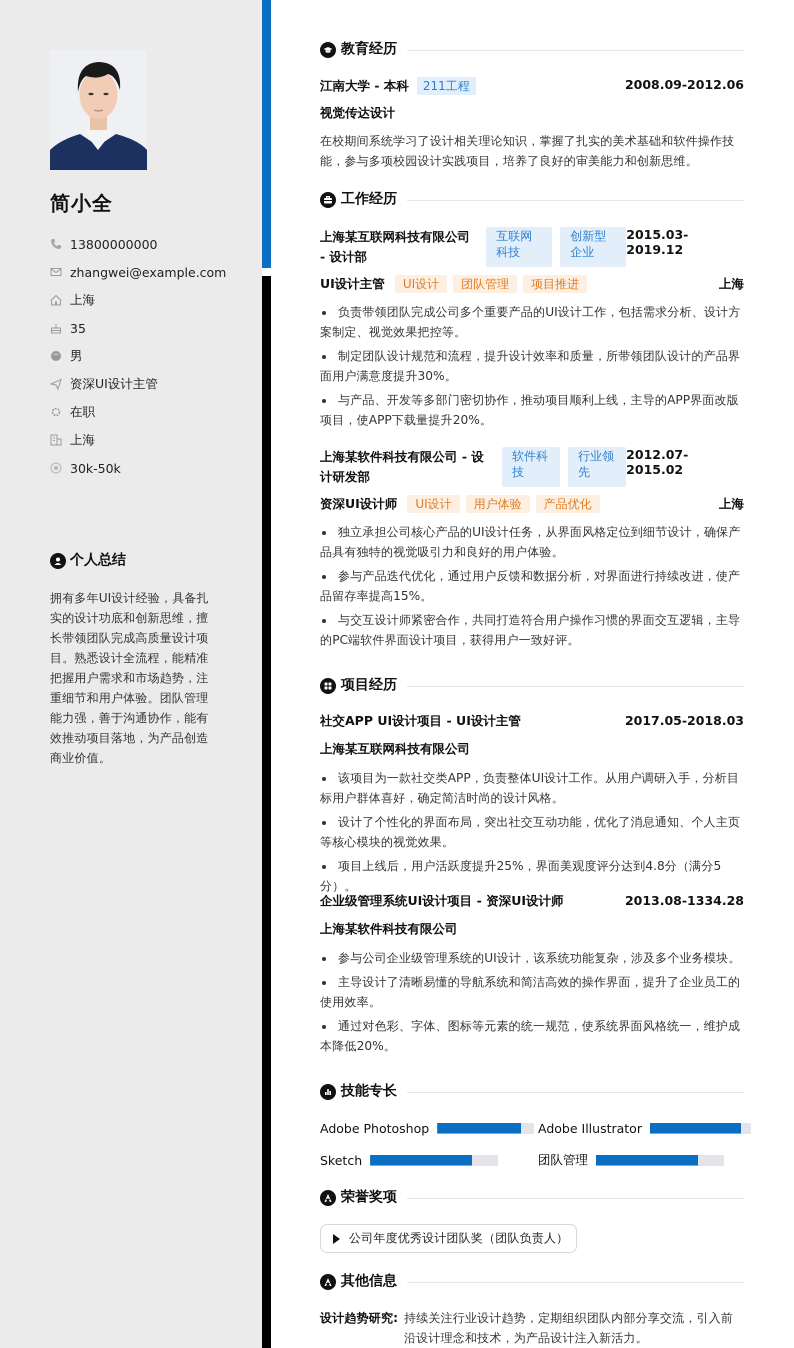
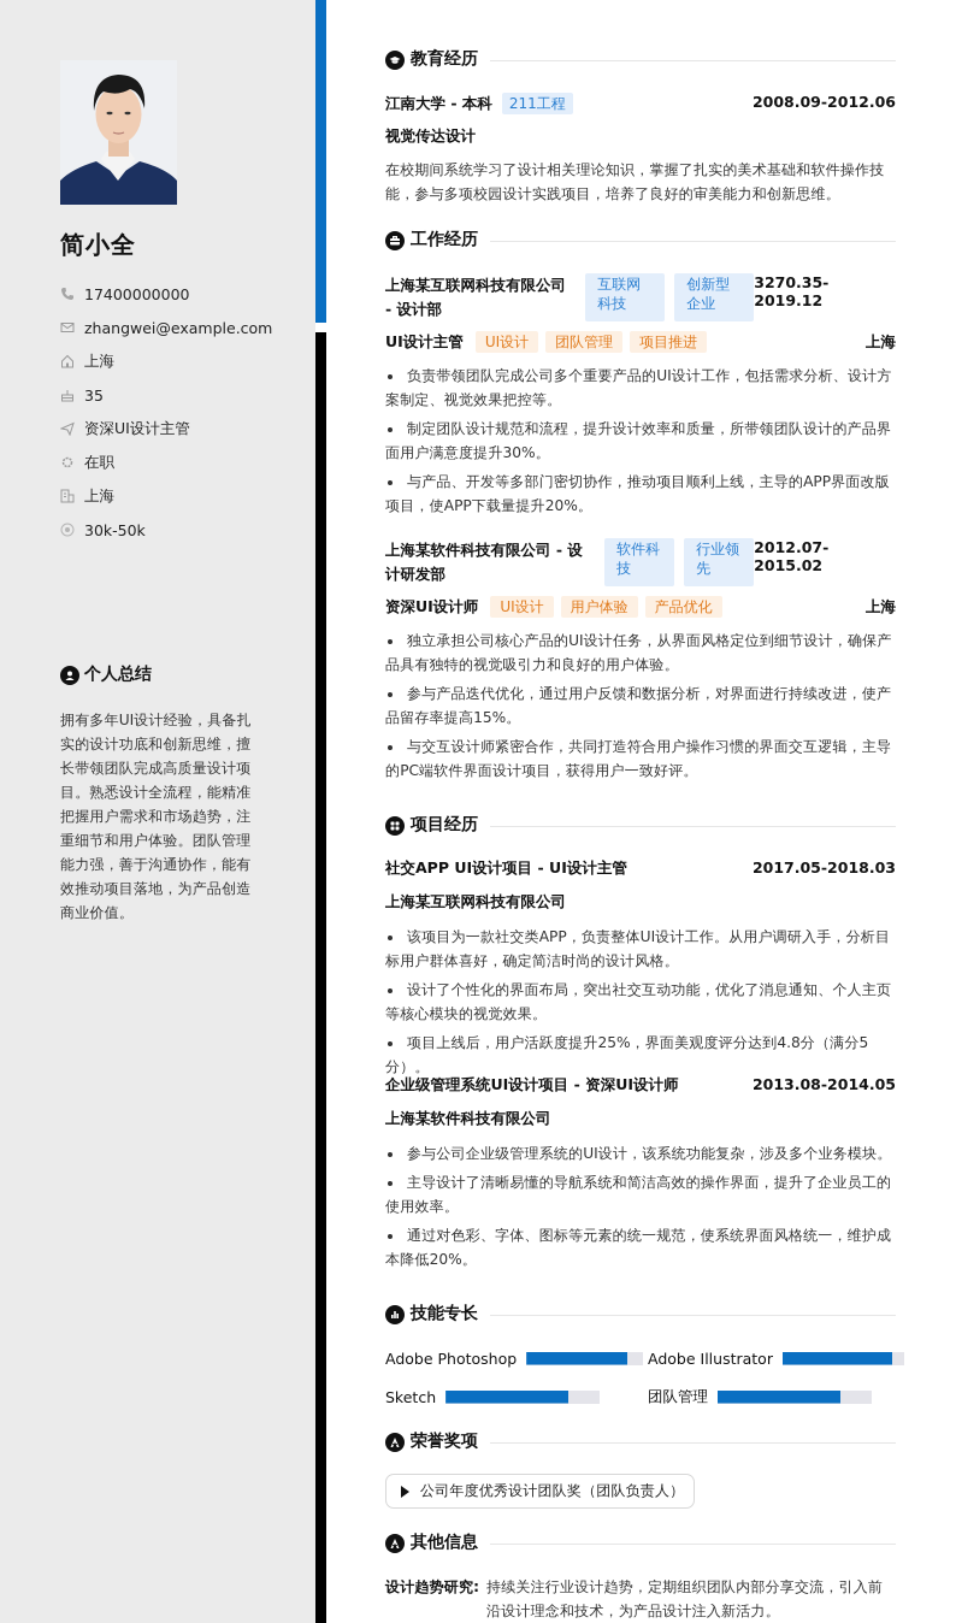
  简小全
- 13800000000
+ 17400000000
  zhangwei@example.com
  上海
  35
- 男
  资深UI设计主管
  在职
  上海
  30k-50k
  个人总结
  拥有多年UI设计经验，具备扎实的设计功底和创新思维，擅长带领团队完成高质量设计项目。熟悉设计全流程，能精准把握用户需求和市场趋势，注重细节和用户体验。团队管理能力强，善于沟通协作，能有效推动项目落地，为产品创造商业价值。
  教育经历
  江南大学 - 本科
  211工程
  2008.09-2012.06
  视觉传达设计
  在校期间系统学习了设计相关理论知识，掌握了扎实的美术基础和软件操作技能，参与多项校园设计实践项目，培养了良好的审美能力和创新思维。
  工作经历
  上海某互联网科技有限公司 - 设计部
  互联网科技
  创新型企业
- 2015.03-2019.12
+ 3270.35-2019.12
  UI设计主管
  UI设计
  团队管理
  项目推进
  上海
  负责带领团队完成公司多个重要产品的UI设计工作，包括需求分析、设计方案制定、视觉效果把控等。
  制定团队设计规范和流程，提升设计效率和质量，所带领团队设计的产品界面用户满意度提升30%。
  与产品、开发等多部门密切协作，推动项目顺利上线，主导的APP界面改版项目，使APP下载量提升20%。
  上海某软件科技有限公司 - 设计研发部
  软件科技
  行业领先
  2012.07-2015.02
  资深UI设计师
  UI设计
  用户体验
  产品优化
  上海
  独立承担公司核心产品的UI设计任务，从界面风格定位到细节设计，确保产品具有独特的视觉吸引力和良好的用户体验。
  参与产品迭代优化，通过用户反馈和数据分析，对界面进行持续改进，使产品留存率提高15%。
  与交互设计师紧密合作，共同打造符合用户操作习惯的界面交互逻辑，主导的PC端软件界面设计项目，获得用户一致好评。
  项目经历
  社交APP UI设计项目 - UI设计主管
  2017.05-2018.03
  上海某互联网科技有限公司
  该项目为一款社交类APP，负责整体UI设计工作。从用户调研入手，分析目标用户群体喜好，确定简洁时尚的设计风格。
  设计了个性化的界面布局，突出社交互动功能，优化了消息通知、个人主页等核心模块的视觉效果。
  项目上线后，用户活跃度提升25%，界面美观度评分达到4.8分（满分5分）。
  企业级管理系统UI设计项目 - 资深UI设计师
- 2013.08-1334.28
+ 2013.08-2014.05
  上海某软件科技有限公司
  参与公司企业级管理系统的UI设计，该系统功能复杂，涉及多个业务模块。
  主导设计了清晰易懂的导航系统和简洁高效的操作界面，提升了企业员工的使用效率。
  通过对色彩、字体、图标等元素的统一规范，使系统界面风格统一，维护成本降低20%。
  技能专长
  Adobe Photoshop
  Adobe Illustrator
  Sketch
  团队管理
  荣誉奖项
  公司年度优秀设计团队奖（团队负责人）
  其他信息
  设计趋势研究:
  持续关注行业设计趋势，定期组织团队内部分享交流，引入前沿设计理念和技术，为产品设计注入新活力。
